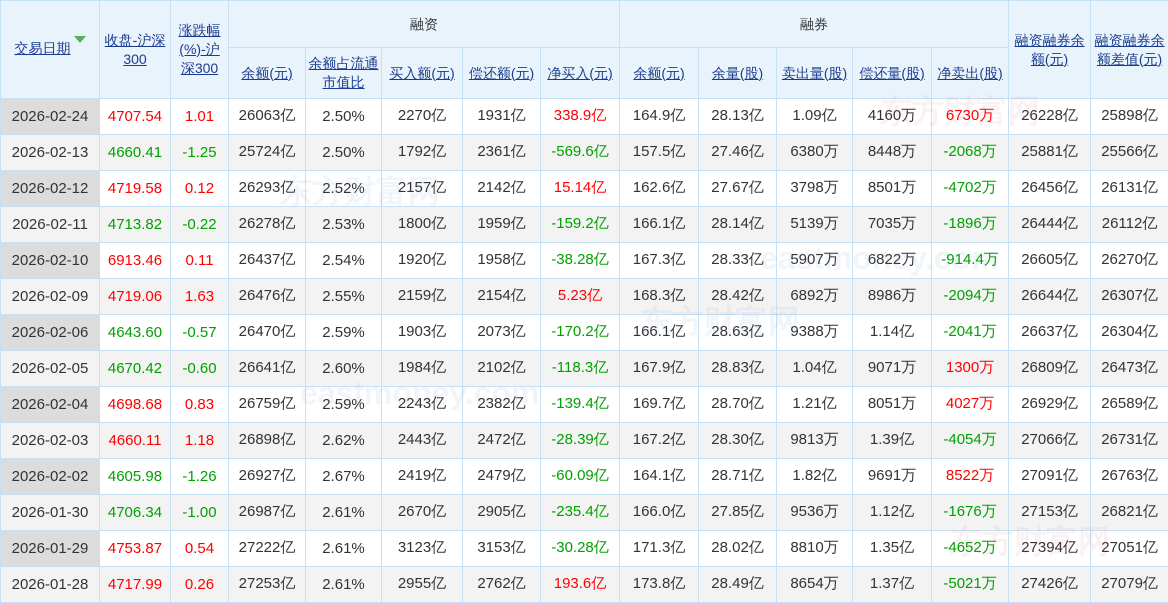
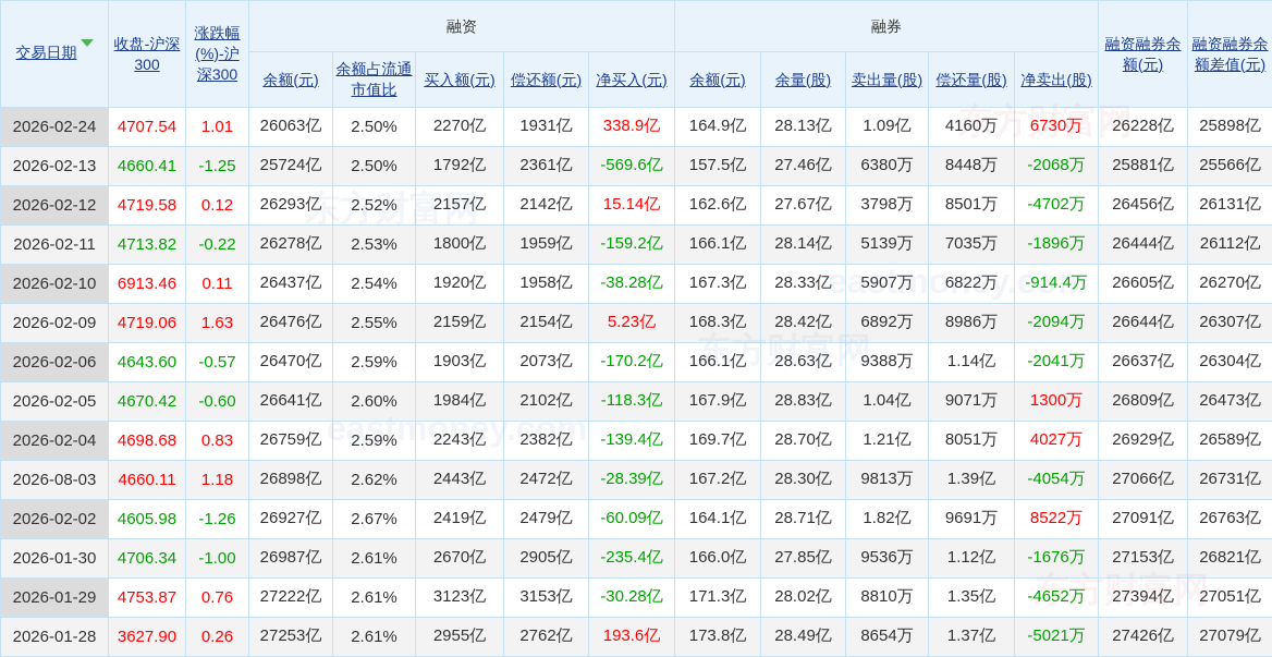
  交易日期	收盘-沪深300	涨跌幅(%)-沪深300	融资	融券	融资融券余额(元)	融资融券余额差值(元)
  余额(元)	余额占流通市值比	买入额(元)	偿还额(元)	净买入(元)	余额(元)	余量(股)	卖出量(股)	偿还量(股)	净卖出(股)
  2026-02-24	4707.54	1.01	26063亿	2.50%	2270亿	1931亿	338.9亿	164.9亿	28.13亿	1.09亿	4160万	6730万	26228亿	25898亿
  2026-02-13	4660.41	-1.25	25724亿	2.50%	1792亿	2361亿	-569.6亿	157.5亿	27.46亿	6380万	8448万	-2068万	25881亿	25566亿
  2026-02-12	4719.58	0.12	26293亿	2.52%	2157亿	2142亿	15.14亿	162.6亿	27.67亿	3798万	8501万	-4702万	26456亿	26131亿
  2026-02-11	4713.82	-0.22	26278亿	2.53%	1800亿	1959亿	-159.2亿	166.1亿	28.14亿	5139万	7035万	-1896万	26444亿	26112亿
  2026-02-10	6913.46	0.11	26437亿	2.54%	1920亿	1958亿	-38.28亿	167.3亿	28.33亿	5907万	6822万	-914.4万	26605亿	26270亿
  2026-02-09	4719.06	1.63	26476亿	2.55%	2159亿	2154亿	5.23亿	168.3亿	28.42亿	6892万	8986万	-2094万	26644亿	26307亿
  2026-02-06	4643.60	-0.57	26470亿	2.59%	1903亿	2073亿	-170.2亿	166.1亿	28.63亿	9388万	1.14亿	-2041万	26637亿	26304亿
  2026-02-05	4670.42	-0.60	26641亿	2.60%	1984亿	2102亿	-118.3亿	167.9亿	28.83亿	1.04亿	9071万	1300万	26809亿	26473亿
  2026-02-04	4698.68	0.83	26759亿	2.59%	2243亿	2382亿	-139.4亿	169.7亿	28.70亿	1.21亿	8051万	4027万	26929亿	26589亿
- 2026-02-03	4660.11	1.18	26898亿	2.62%	2443亿	2472亿	-28.39亿	167.2亿	28.30亿	9813万	1.39亿	-4054万	27066亿	26731亿
+ 2026-08-03	4660.11	1.18	26898亿	2.62%	2443亿	2472亿	-28.39亿	167.2亿	28.30亿	9813万	1.39亿	-4054万	27066亿	26731亿
  2026-02-02	4605.98	-1.26	26927亿	2.67%	2419亿	2479亿	-60.09亿	164.1亿	28.71亿	1.82亿	9691万	8522万	27091亿	26763亿
  2026-01-30	4706.34	-1.00	26987亿	2.61%	2670亿	2905亿	-235.4亿	166.0亿	27.85亿	9536万	1.12亿	-1676万	27153亿	26821亿
- 2026-01-29	4753.87	0.54	27222亿	2.61%	3123亿	3153亿	-30.28亿	171.3亿	28.02亿	8810万	1.35亿	-4652万	27394亿	27051亿
+ 2026-01-29	4753.87	0.76	27222亿	2.61%	3123亿	3153亿	-30.28亿	171.3亿	28.02亿	8810万	1.35亿	-4652万	27394亿	27051亿
- 2026-01-28	4717.99	0.26	27253亿	2.61%	2955亿	2762亿	193.6亿	173.8亿	28.49亿	8654万	1.37亿	-5021万	27426亿	27079亿
+ 2026-01-28	3627.90	0.26	27253亿	2.61%	2955亿	2762亿	193.6亿	173.8亿	28.49亿	8654万	1.37亿	-5021万	27426亿	27079亿
  东方财富网
  eastmoney.com
  东方财富网
  东方财富网
  eastmoney.com
  东方财富网
